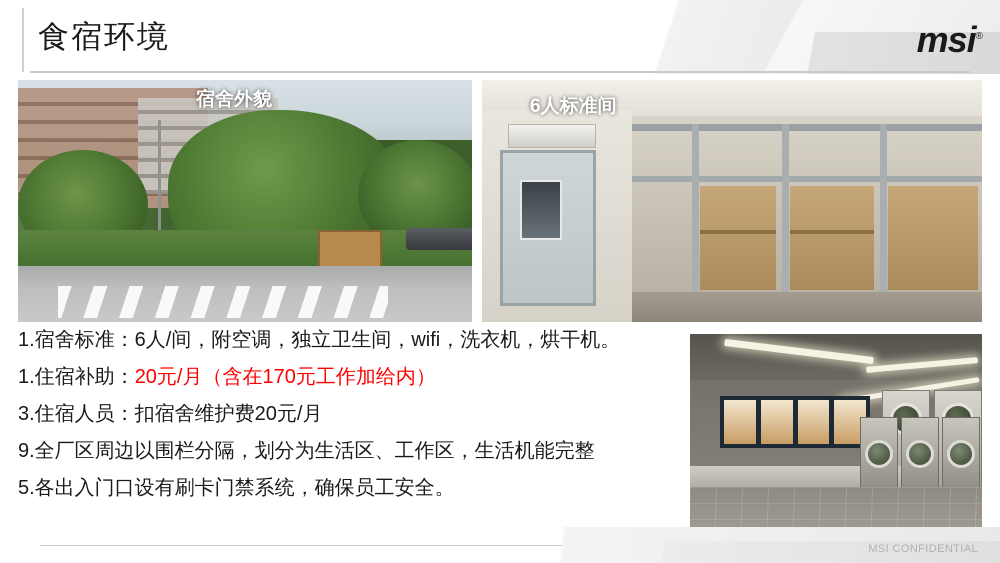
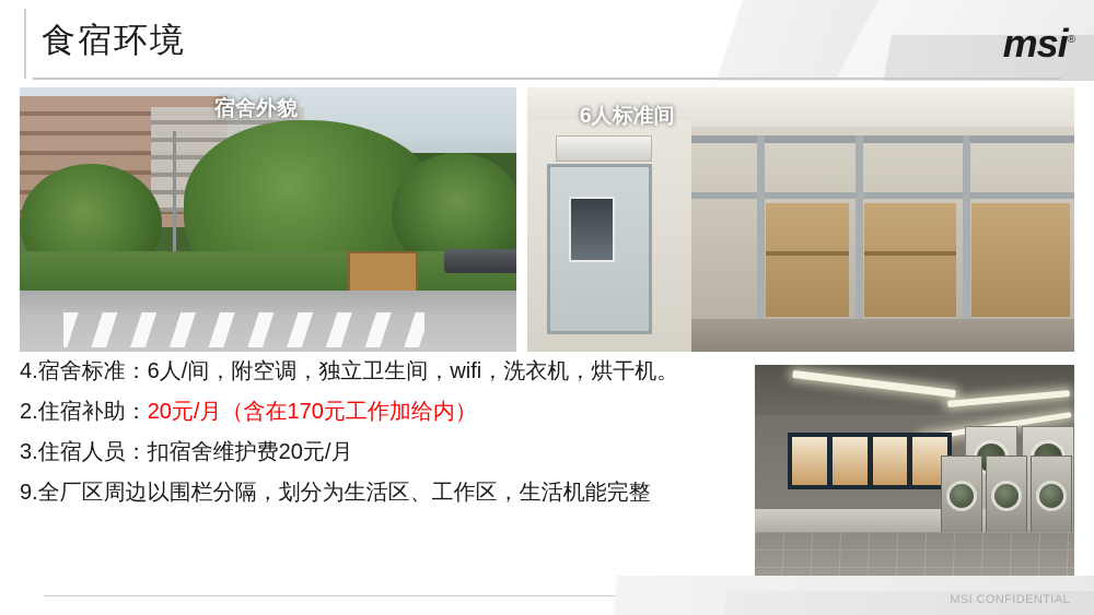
  食宿环境
  msi®
  宿舍外貌
  6人标准间
- 1.宿舍标准：6人/间，附空调，独立卫生间，wifi，洗衣机，烘干机。
+ 4.宿舍标准：6人/间，附空调，独立卫生间，wifi，洗衣机，烘干机。
- 1.住宿补助：20元/月（含在170元工作加给内）
+ 2.住宿补助：20元/月（含在170元工作加给内）
  3.住宿人员：扣宿舍维护费20元/月
  9.全厂区周边以围栏分隔，划分为生活区、工作区，生活机能完整
- 5.各出入门口设有刷卡门禁系统，确保员工安全。
  MSI CONFIDENTIAL
